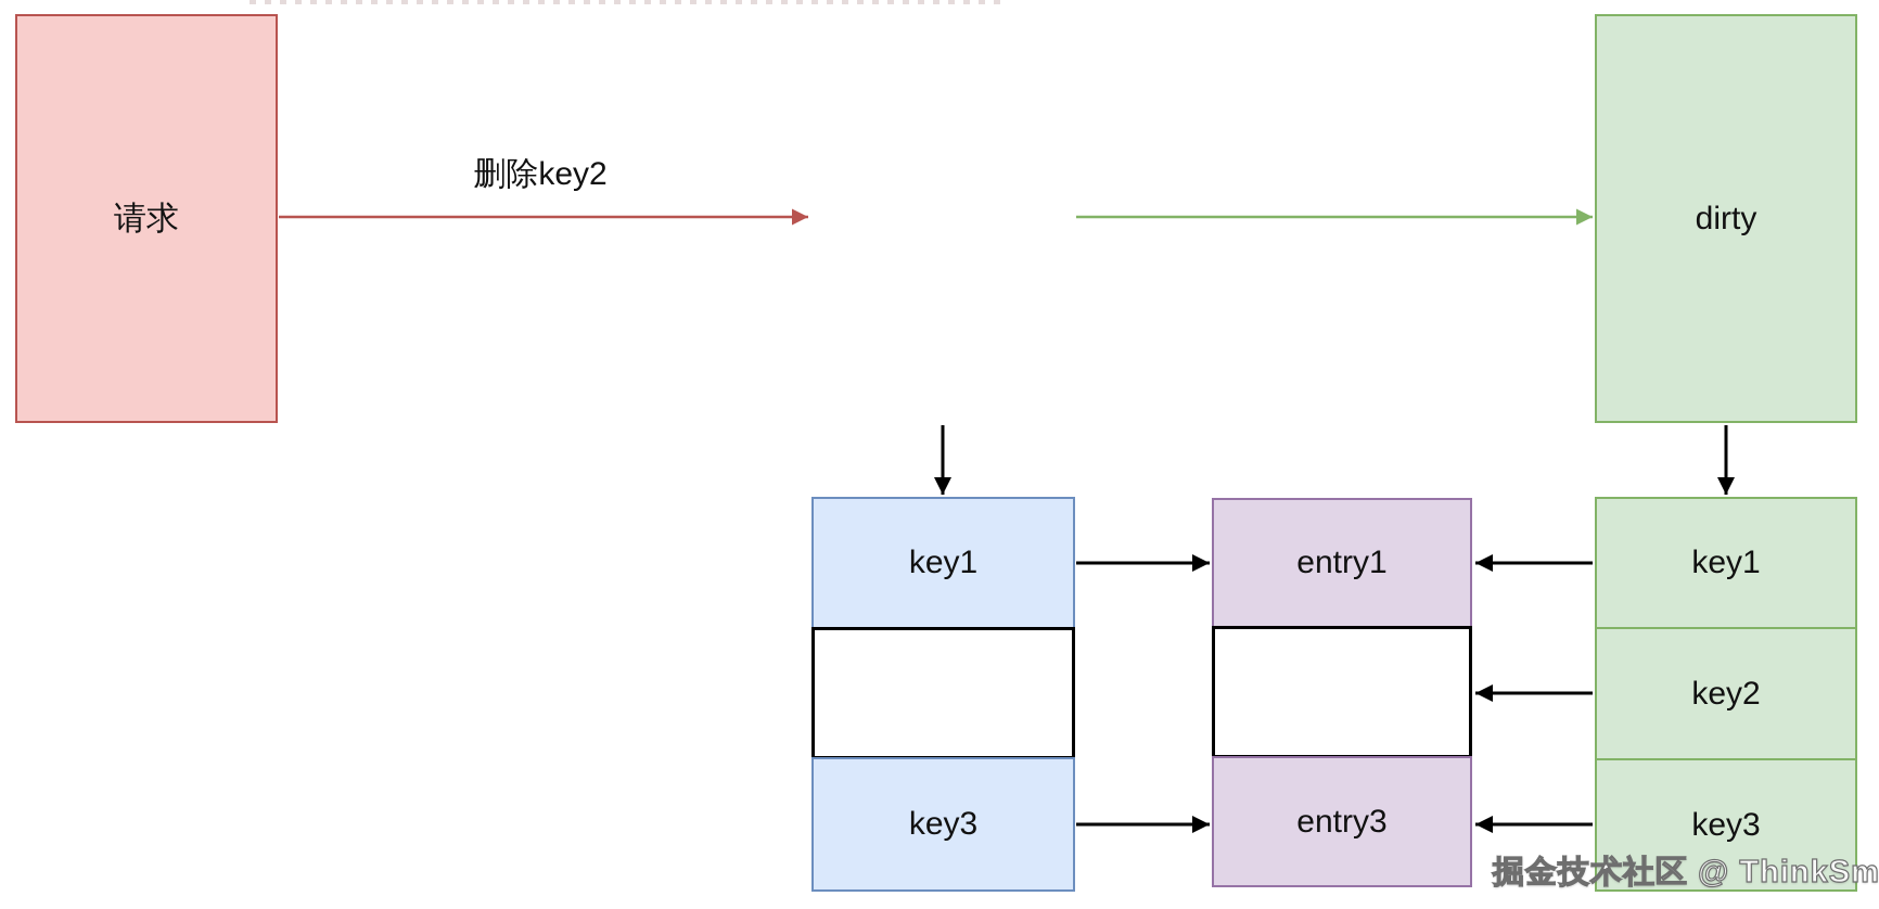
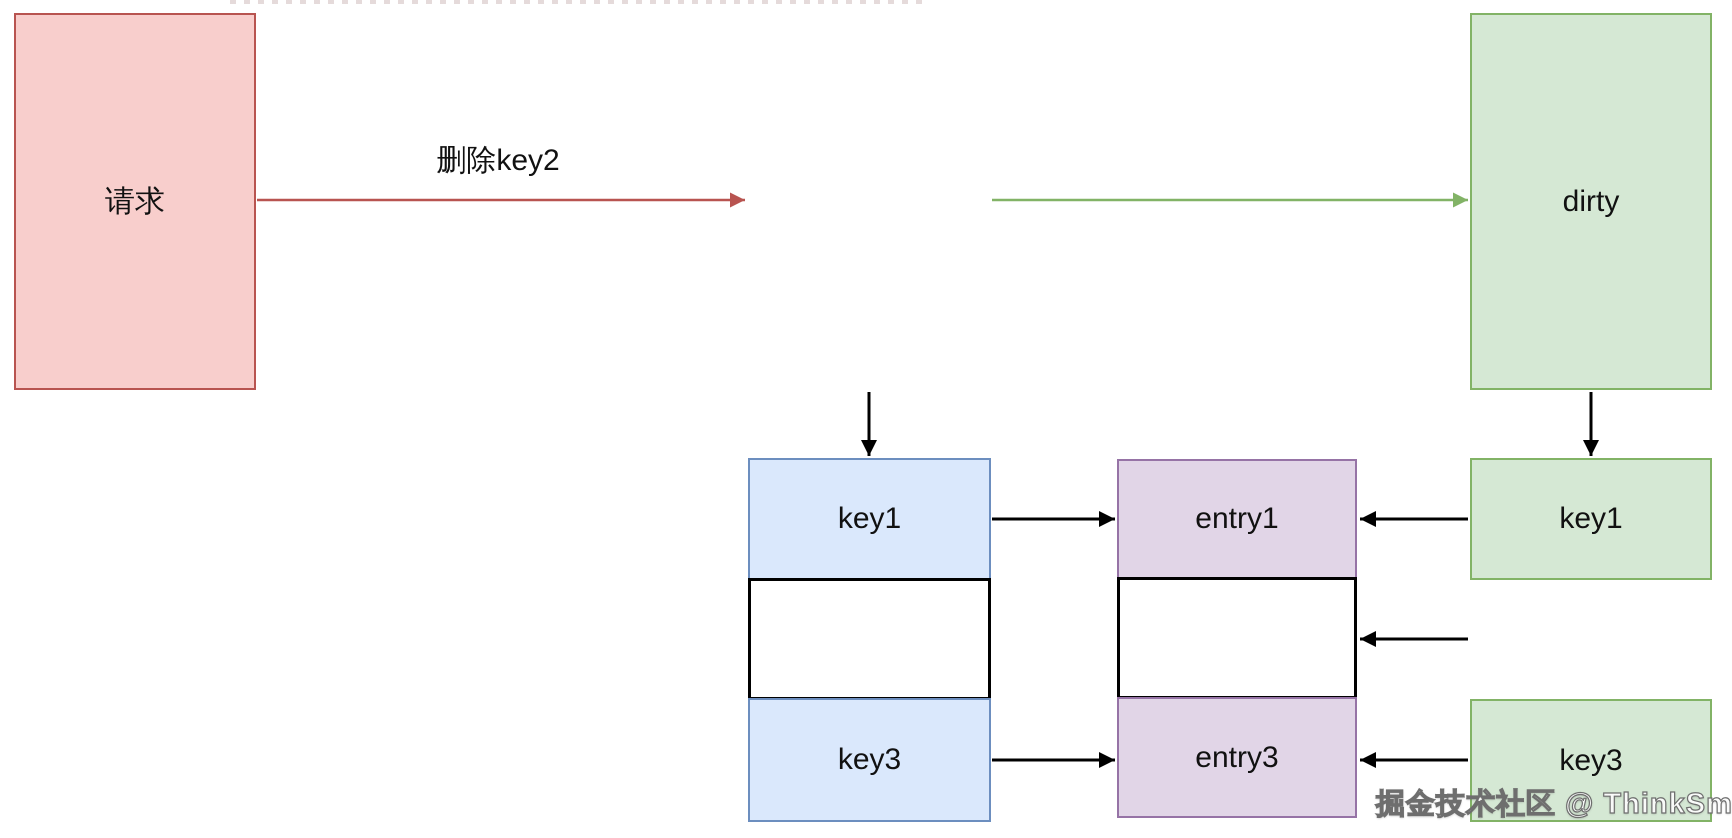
  请求
  dirty
  删除key2
  key1
  key3
  entry1
  entry3
  key1
- key2
  key3
  掘金技术社区 @ ThinkSm
